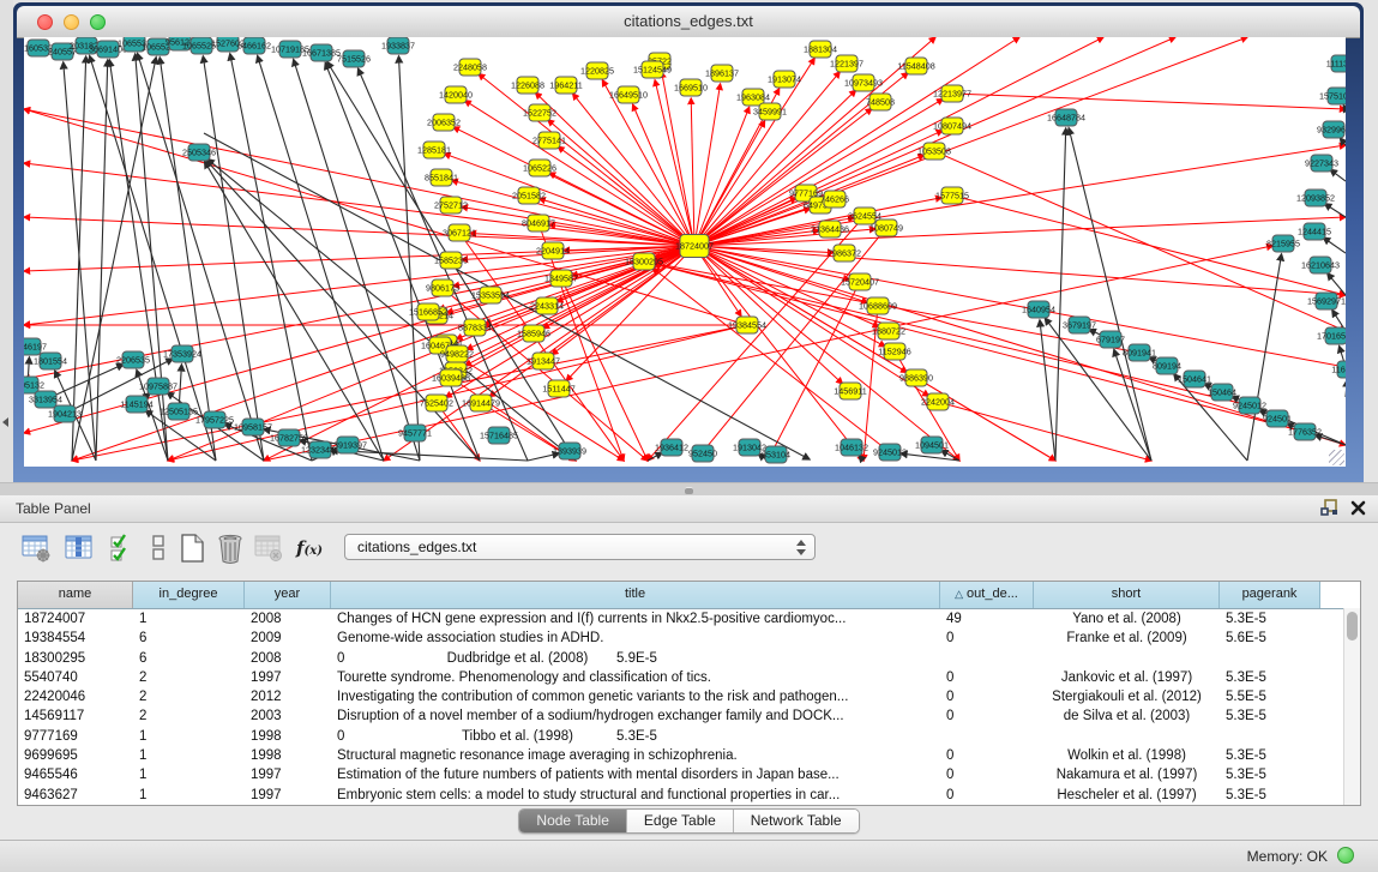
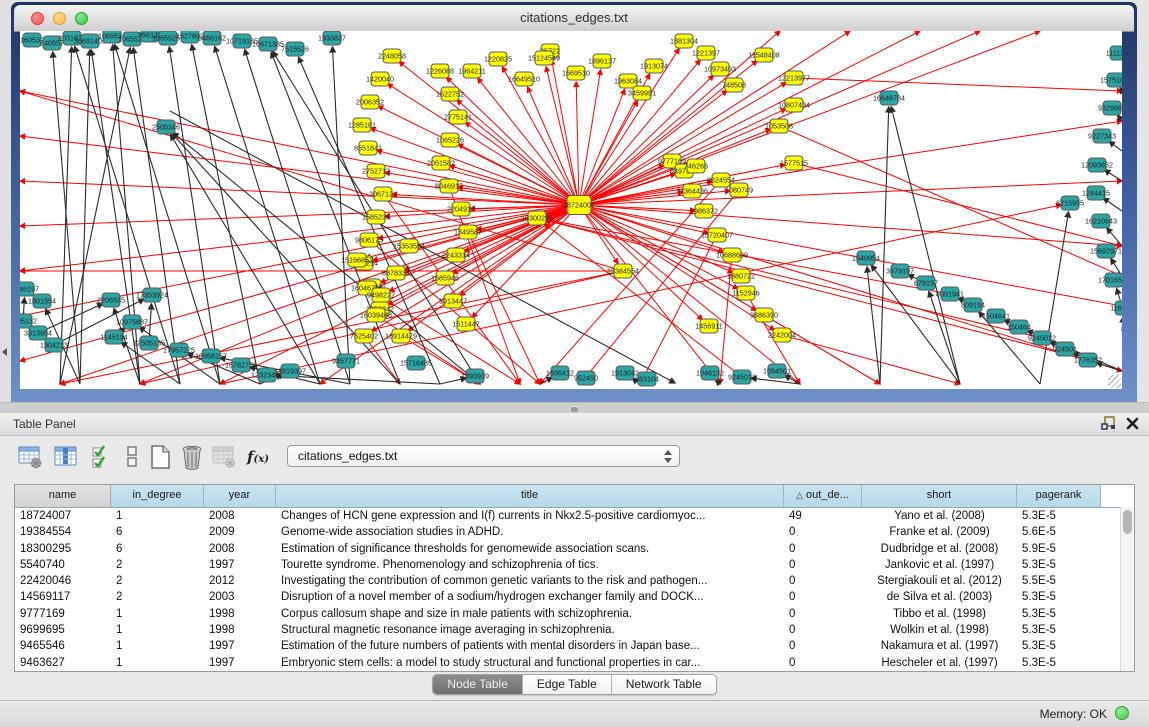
  citations_edges.txt
  160532
  240557
  203182
  3069140
  106553
  106552
  95612
  1065525
  1527602
  6466162
  10719185
  16671385
  7515526
  2505346
  46197
  1801554
  3313954
  1904213
  2206535
  17353924
  10975887
  1145194
  12505135
  17957225
  10958157
  16782759
  1232344
  9457771
  15716485
  13919397
  1393939
  1936412
  952450
  1913042
  853104
  1046132
  9245013
  1094501
  3679197
  679197
  8091941
  809194
  1504641
  150464
  9245012
  924501
  1776352
  157510
  932996
  9227343
  12093852
  1244415
  16210643
  15692971
  170165
  16648784
  1640954
  8215955
  18724007
  18300295
  19384554
  2248058
  1420040
  2006352
  1285181
  8551841
  2752712
  3067121
  1585236
  9806173
  1226088
  1522752
  2775141
  1065226
  2051582
  8046917
  2204914
  1349587
  2243314
  1585946
  1913447
  1511447
  15353594
  15166852
  8878334
  160467
  9498222
  16039488
  7625402
  16914479
  1964211
  1220825
  16649510
  15124549
  1669510
  1896137
  1963084
  1913074
  3459991
  1881304
  1221397
  10973493
  748508
  11548408
  12213977
  10807494
  1053508
  9777169
  746266
  3624554
  21364436
  1080749
  7986372
  15720407
  10688609
  1880722
  1152946
  9886390
  2242004
  1456911
  1577515
  1933837
  Table Panel
  f(x)
  citations_edges.txt
  name
  in_degree
  year
  title
  △ out_de...
  short
  pagerank
  18724007
  1
  2008
  Changes of HCN gene expression and I(f) currents in Nkx2.5-positive cardiomyoc...
  49
  Yano et al. (2008)
  5.3E-5
  19384554
  6
  2009
  Genome-wide association studies in ADHD.
  0
  Franke et al. (2009)
  5.6E-5
  18300295
  6
  2008
+ Estimation of significance thresholds for genomewide association scans.
  0
  Dudbridge et al. (2008)
  5.9E-5
  5540740
  2
  1997
- Tourette syndrome. Phenomenology and classification of tics.
+ Tourette syndrome. Phenomenology and schizophrenia of tics.
  0
  Jankovic et al. (1997)
  5.3E-5
  22420046
  2
  2012
  Investigating the contribution of common genetic variants to the risk and pathogen...
  0
  Stergiakouli et al. (2012)
  5.5E-5
  14569117
  2
  2003
  Disruption of a novel member of a sodium/hydrogen exchanger family and DOCK...
  0
  de Silva et al. (2003)
  5.3E-5
  9777169
  1
  1998
+ Corpus callosum shape and size in male patients with schizophrenia.
  0
  Tibbo et al. (1998)
  5.3E-5
  9699695
  1
  1998
  Structural magnetic resonance image averaging in schizophrenia.
  0
  Wolkin et al. (1998)
  5.3E-5
  9465546
  1
  1997
  Estimation of the future numbers of patients with mental disorders in Japan base...
  0
  Nakamura et al. (1997)
  5.3E-5
  9463627
  1
  1997
  Embryonic stem cells: a model to study structural and functional properties in car...
  0
  Hescheler et al. (1997)
  5.3E-5
  Node Table
  Edge Table
  Network Table
  Memory: OK
